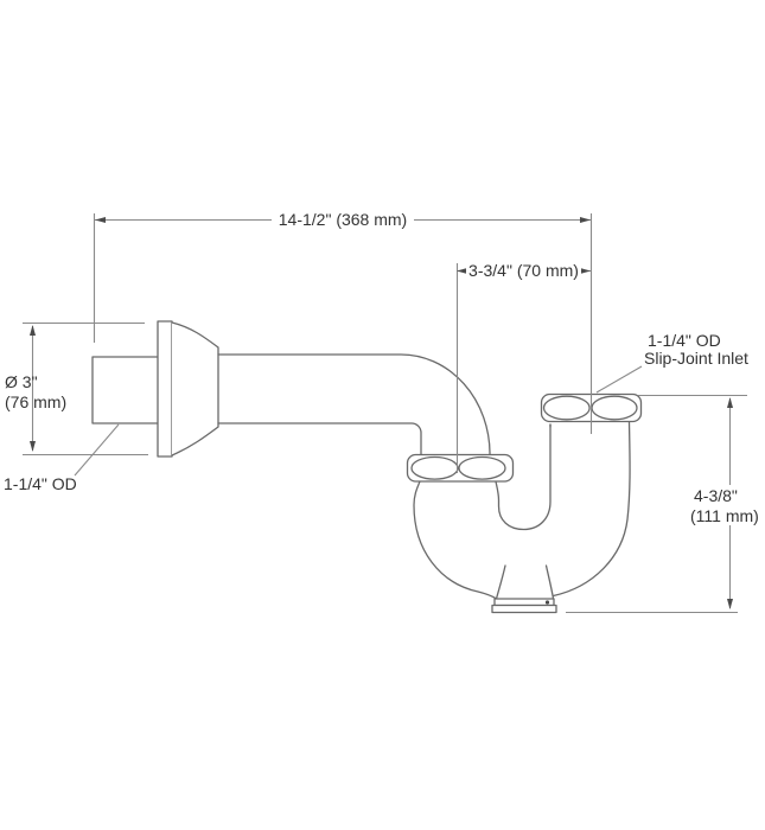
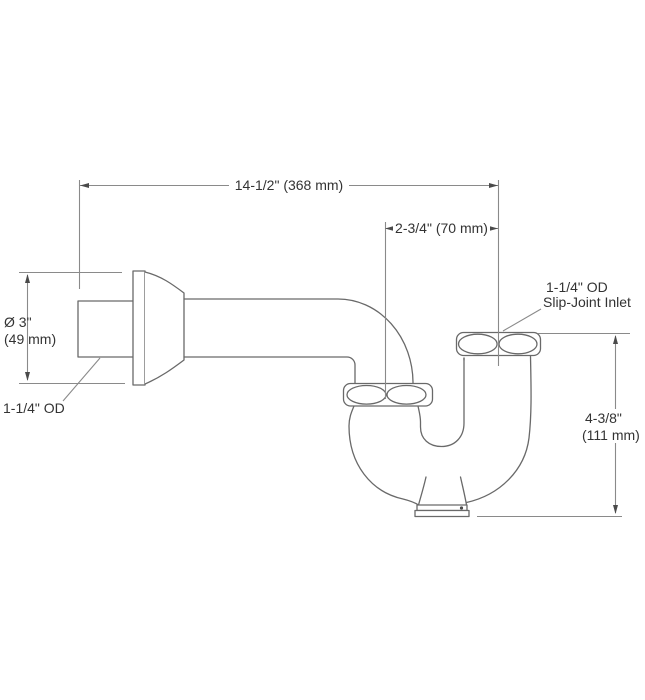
  14-1/2" (368 mm)
- 3-3/4" (70 mm)
+ 2-3/4" (70 mm)
  Ø 3"
- (76 mm)
+ (49 mm)
  1-1/4" OD
  1-1/4" OD
  Slip-Joint Inlet
  4-3/8"
  (111 mm)
